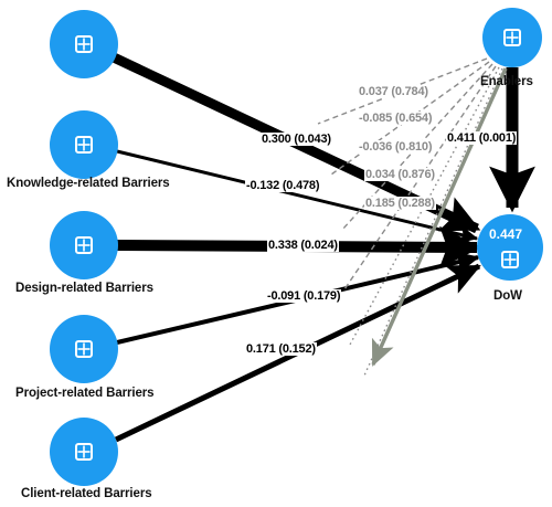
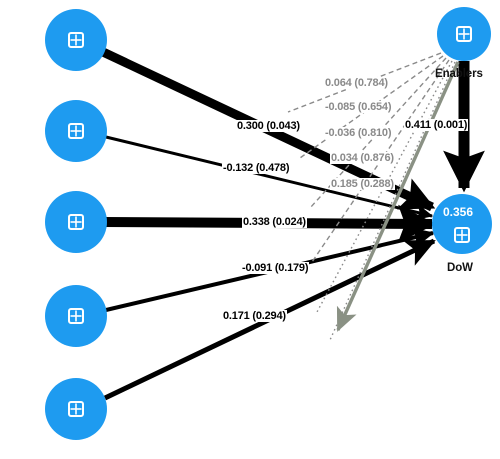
- Knowledge-related Barriers
- Design-related Barriers
- Project-related Barriers
- Client-related Barriers
  Enablers
  DoW
- 0.447
+ 0.356
  0.300 (0.043)
  -0.132 (0.478)
  0.338 (0.024)
  -0.091 (0.179)
- 0.171 (0.152)
+ 0.171 (0.294)
  0.411 (0.001)
- 0.037 (0.784)
+ 0.064 (0.784)
  -0.085 (0.654)
  -0.036 (0.810)
  0.034 (0.876)
  0.185 (0.288)
